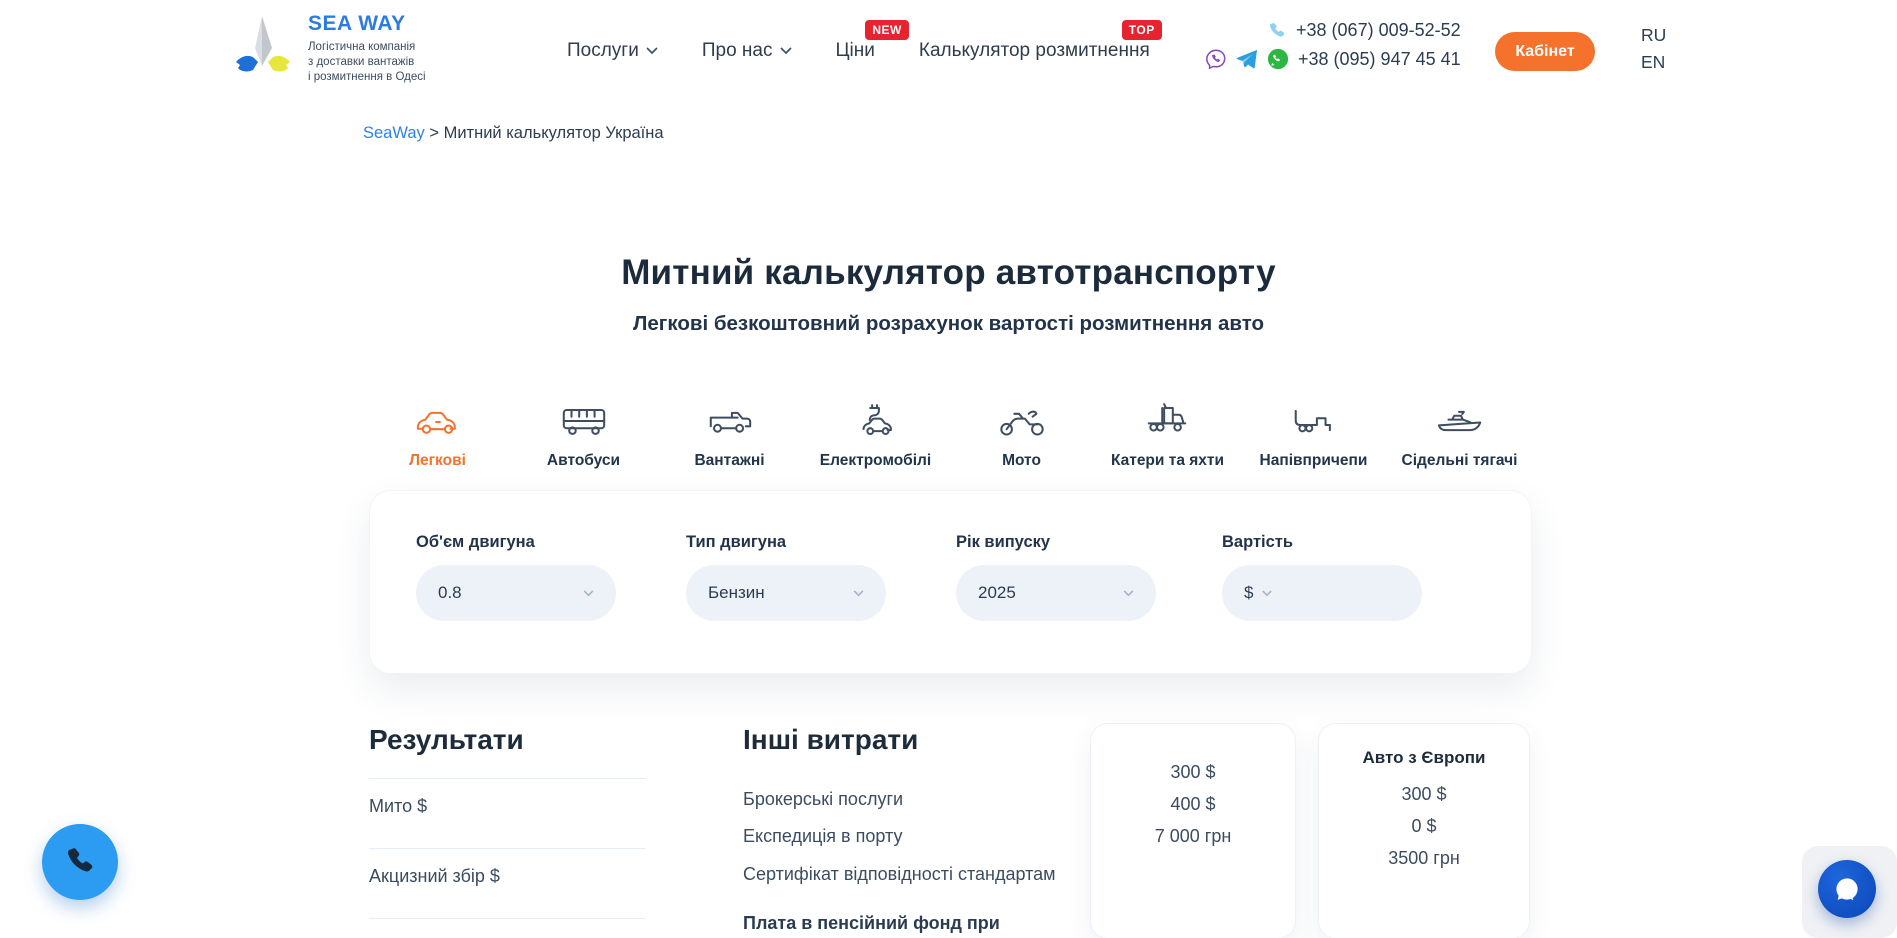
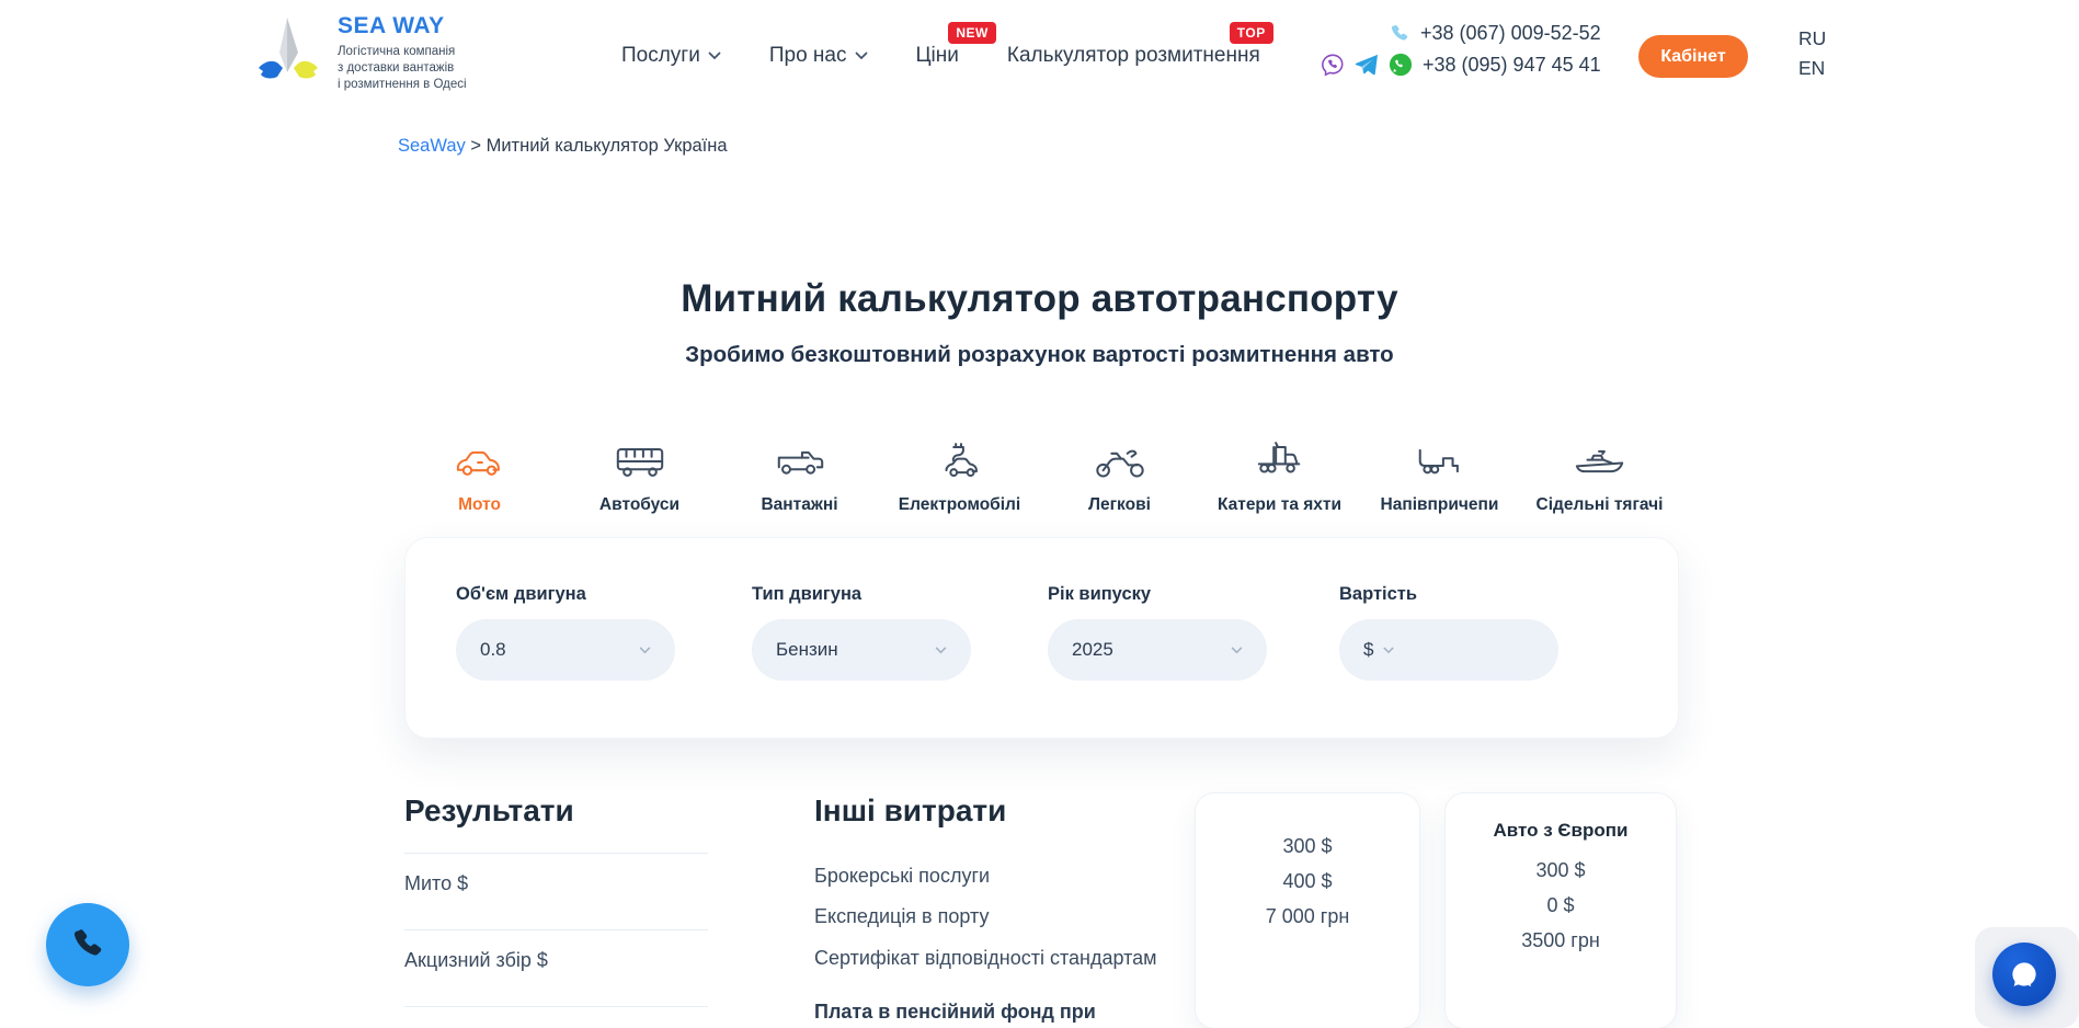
  SEA WAY
  Логістична компанія
  з доставки вантажів
  і розмитнення в Одесі
  Послуги
  Про нас
  Ціни
  NEW
  Калькулятор розмитнення
  TOP
  +38 (067) 009-52-52
  +38 (095) 947 45 41
  Кабінет
  RU
  EN
  SeaWay > Митний калькулятор Україна
  Митний калькулятор автотранспорту
- Легкові безкоштовний розрахунок вартості розмитнення авто
+ Зробимо безкоштовний розрахунок вартості розмитнення авто
- Легкові
+ Мото
  Автобуси
  Вантажні
  Електромобілі
- Мото
+ Легкові
  Катери та яхти
  Напівпричепи
  Сідельні тягачі
  Об'єм двигуна
  0.8
  Тип двигуна
  Бензин
  Рік випуску
  2025
  Вартість
  $
  Результати
  Мито $
  Акцизний збір $
  Інші витрати
  Брокерські послуги
  Експедиція в порту
  Сертифікат відповідності стандартам
  300 $
  400 $
  7 000 грн
  Авто з Європи
  300 $
  0 $
  3500 грн
